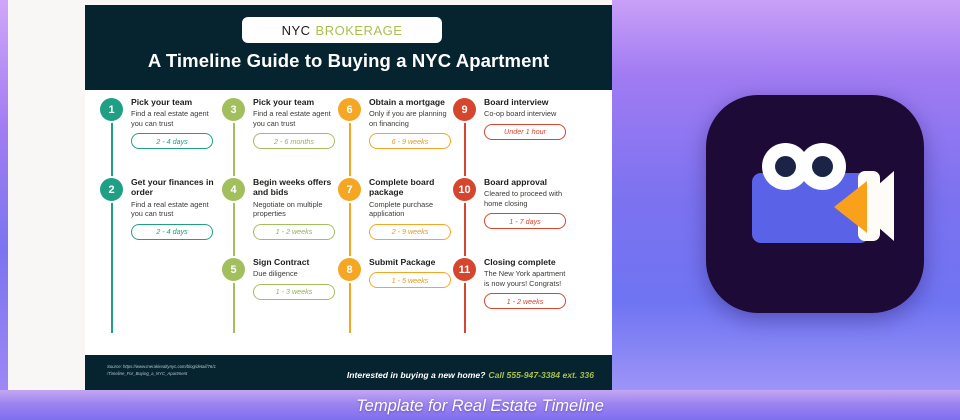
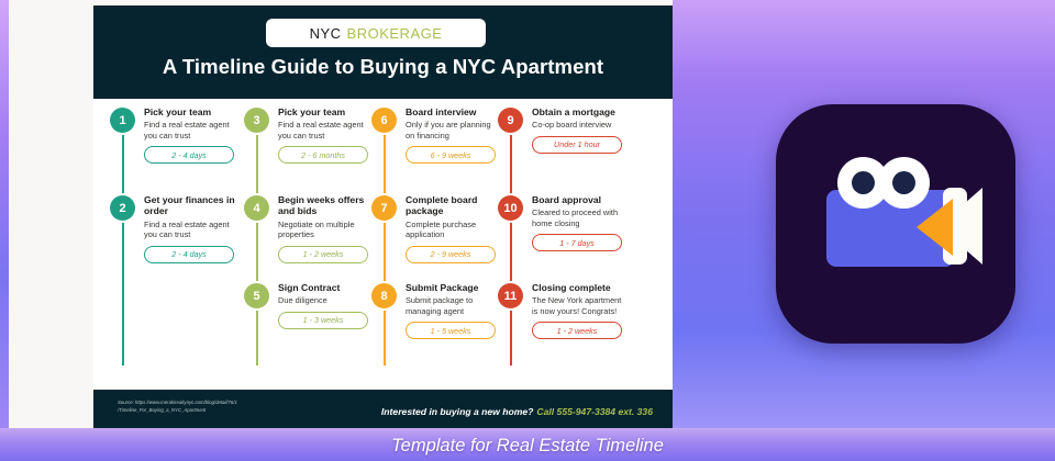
  NYC
  BROKERAGE
  A Timeline Guide to Buying a NYC Apartment
  1
  Pick your team
  Find a real estate agent you can trust
  2 - 4 days
  2
  Get your finances in order
  Find a real estate agent you can trust
  2 - 4 days
  3
  Pick your team
  Find a real estate agent you can trust
  2 - 6 months
  4
  Begin weeks offers and bids
  Negotiate on multiple properties
  1 - 2 weeks
  5
  Sign Contract
  Due diligence
  1 - 3 weeks
  6
- Obtain a mortgage
+ Board interview
  Only if you are planning on financing
  6 - 9 weeks
  7
  Complete board package
  Complete purchase application
  2 - 9 weeks
  8
  Submit Package
+ Submit package to managing agent
  1 - 5 weeks
  9
- Board interview
+ Obtain a mortgage
  Co-op board interview
  Under 1 hour
  10
  Board approval
  Cleared to proceed with home closing
  1 - 7 days
  11
  Closing complete
  The New York apartment is now yours! Congrats!
  1 - 2 weeks
  Interested in buying a new home? Call 555-947-3384 ext. 336
  Template for Real Estate Timeline
